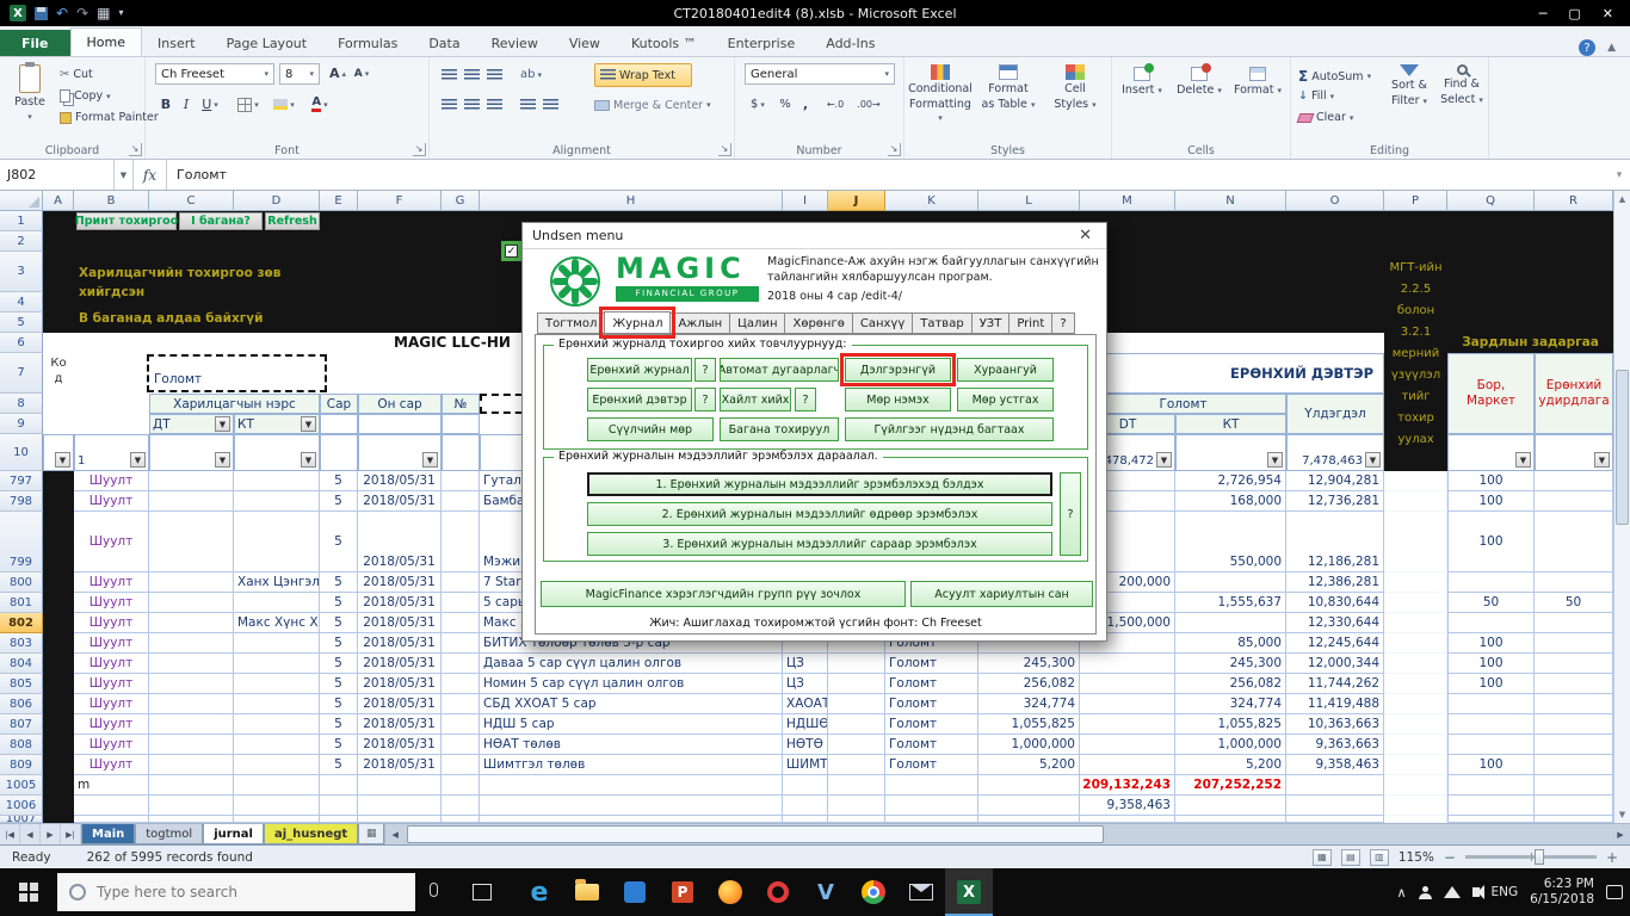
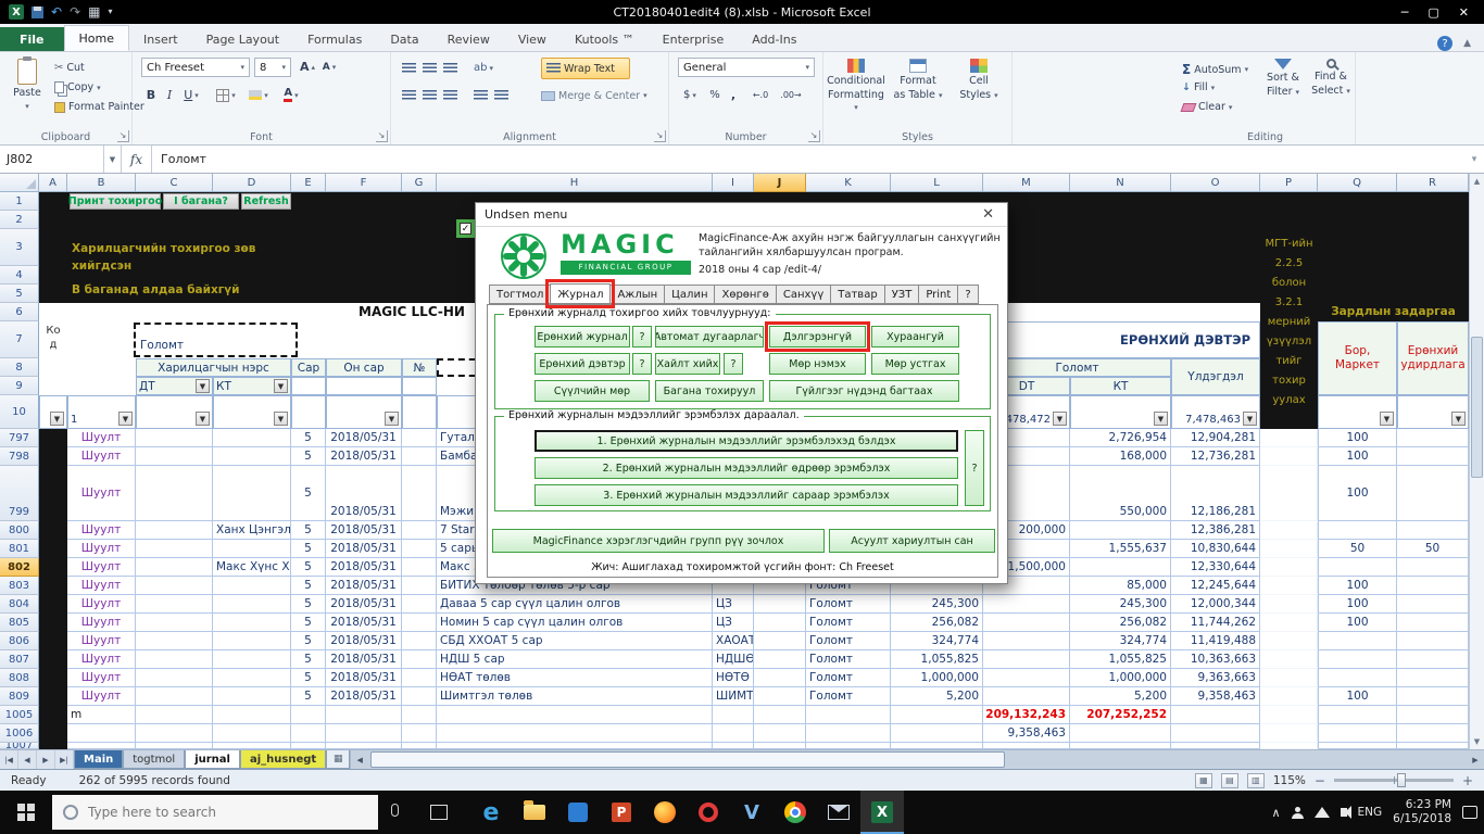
  X
  ↶
  ↷
  ▦
  ▾
  CT20180401edit4 (8).xlsb - Microsoft Excel
  ─
  ▢
  ✕
  File
  Home
  Insert
  Page Layout
  Formulas
  Data
  Review
  View
  Kutools ™
  Enterprise
  Add-Ins
  ?
  ▲
  Paste
  ▾
  ✂
  Cut
  Copy
  ▾
  Format Painter
  Clipboard
  ↘
  Ch Freeset
  ▾
  8
  ▾
  A
  ▴
  A
  ▾
  B
  I
  U
  ▾
  ▾
  ▾
  A
  ▾
  Font
  ↘
  ab
  ▾
  Wrap Text
  Merge & Center
  ▾
  Alignment
  ↘
  General
  ▾
  $
  ▾
  %
  ,
  ←.0
  .00→
  Number
  ↘
  Conditional
  Formatting ▾
  Format
  as Table ▾
  Cell
  Styles ▾
  Styles
- Insert ▾
- Delete ▾
- Format ▾
- Cells
  Σ
  AutoSum
  ▾
  ↓
  Fill
  ▾
  Clear
  ▾
  Sort &
  Filter ▾
  Find &
  Select ▾
  Editing
  J802
  ▼
  fx
  Голомт
  ▾
  A
  B
  C
  D
  E
  F
  G
  H
  I
  J
  K
  L
  M
  N
  O
  P
  Q
  R
  1
  2
  3
  4
  5
  6
  7
  8
  9
  10
  Принт тохиргоо
  I багана?
  Refresh
  ✓
  Харилцагчийн тохиргоо зөв
  хийгдсэн
  B баганад алдаа байхгүй
  MAGIC LLC-НИ
  Голомт
  Ко
  д
  Харилцагчын нэрс
  Сар
  Он сар
  №
  ДТ
  ▼
  КТ
  ▼
  ЕРӨНХИЙ ДЭВТЭР
  Голомт
  DT
  КТ
  Үлдэгдэл
  Зардлын задаргаа
  Бор,
  Маркет
  Ерөнхий
  удирдлага
  МГТ-ийн
  2.2.5
  болон
  3.2.1
  мерний
  үзүүлэл
  тийг
  тохир
  уулах
  ▼
  1
  ▼
  ▼
  ▼
  ▼
  478,472
  ▼
  ▼
  7,478,463
  ▼
  ▼
  ▼
  797
  Шуулт
  5
  2018/05/31
  Гутал
  2,726,954
  12,904,281
  100
  798
  Шуулт
  5
  2018/05/31
  Бамб
  168,000
  12,736,281
  100
  799
  Шуулт
  5
  2018/05/31
  Мэжи
  550,000
  12,186,281
  100
  800
  Шуулт
  Ханх Цэнгэл
  5
  2018/05/31
  7 Star
  200,000
  12,386,281
  801
  Шуулт
  5
  2018/05/31
  5 сар
  1,555,637
  10,830,644
  50
  50
  802
  Шуулт
  Макс Хүнс Х
  5
  2018/05/31
  Макс
  1,500,000
  12,330,644
  803
  Шуулт
  5
  2018/05/31
  БИТИХ төлбөр төлөв 5-р сар
  Голомт
  85,000
  12,245,644
  100
  804
  Шуулт
  5
  2018/05/31
  Даваа 5 сар сүүл цалин олгов
  ЦЗ
  Голомт
  245,300
  245,300
  12,000,344
  100
  805
  Шуулт
  5
  2018/05/31
  Номин 5 сар сүүл цалин олгов
  ЦЗ
  Голомт
  256,082
  256,082
  11,744,262
  100
  806
  Шуулт
  5
  2018/05/31
  СБД ХХОАТ 5 сар
  ХАОАТ
  Голомт
  324,774
  324,774
  11,419,488
  807
  Шуулт
  5
  2018/05/31
  НДШ 5 сар
  НДШӨ
  Голомт
  1,055,825
  1,055,825
  10,363,663
  808
  Шуулт
  5
  2018/05/31
  НӨАТ төлөв
  НӨТӨ
  Голомт
  1,000,000
  1,000,000
  9,363,663
  809
  Шуулт
  5
  2018/05/31
  Шимтгэл төлөв
  Голомт
  5,200
  5,200
  9,358,463
  100
  1005
  m
  209,132,243
  207,252,252
  1006
  9,358,463
  1007
  ▲
  ▼
  |◀
  ◀
  ▶
  ▶|
  Main
  togtmol
  jurnal
  aj_husnegt
  ▦
  ◀
  ▶
  Ready
  262 of 5995 records found
  ▦
  ▤
  ▥
  115%
  −
  +
  Type here to search
  ∧
  ENG
  6:23 PM
  6/15/2018
  Undsen menu
  ✕
  MAGIC
  FINANCIAL GROUP
  MagicFinance-Аж ахуйн нэгж байгууллагын санхүүгийн
  тайлангийн хялбаршуулсан програм.
  2018 оны 4 сар /edit-4/
  Тогтмол
  Журнал
  Ажлын
  Цалин
  Хөрөнгө
  Санхүү
  Татвар
  УЗТ
  Print
  ?
  Ерөнхий журналд тохиргоо хийх товчлуурнууд:
  Ерөнхий журнал
  ?
  Автомат дугаарлагч
  Дэлгэрэнгүй
  Хураангуй
  Ерөнхий дэвтэр
  ?
  Хайлт хийх
  ?
  Мөр нэмэх
  Мөр устгах
  Сүүлчийн мөр
  Багана тохируул
  Гүйлгээг нүдэнд багтаах
  Ерөнхий журналын мэдээллийг эрэмбэлэх дараалал.
  1. Ерөнхий журналын мэдээллийг эрэмбэлэхэд бэлдэх
  2. Ерөнхий журналын мэдээллийг өдрөөр эрэмбэлэх
  3. Ерөнхий журналын мэдээллийг сараар эрэмбэлэх
  ?
  MagicFinance хэрэглэгчдийн групп рүү зочлох
  Асуулт хариултын сан
  Жич: Ашиглахад тохиромжтой үсгийн фонт: Ch Freeset
